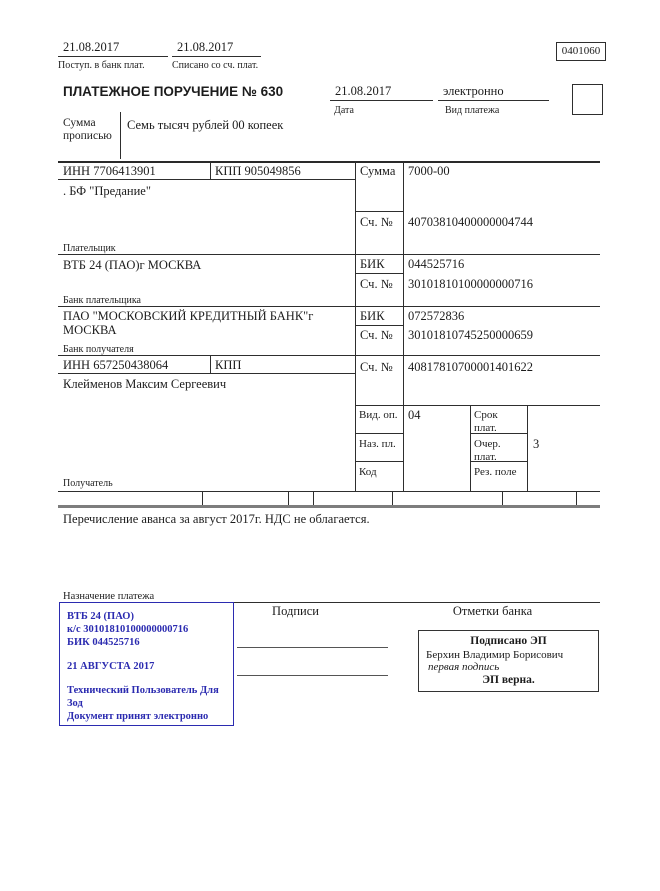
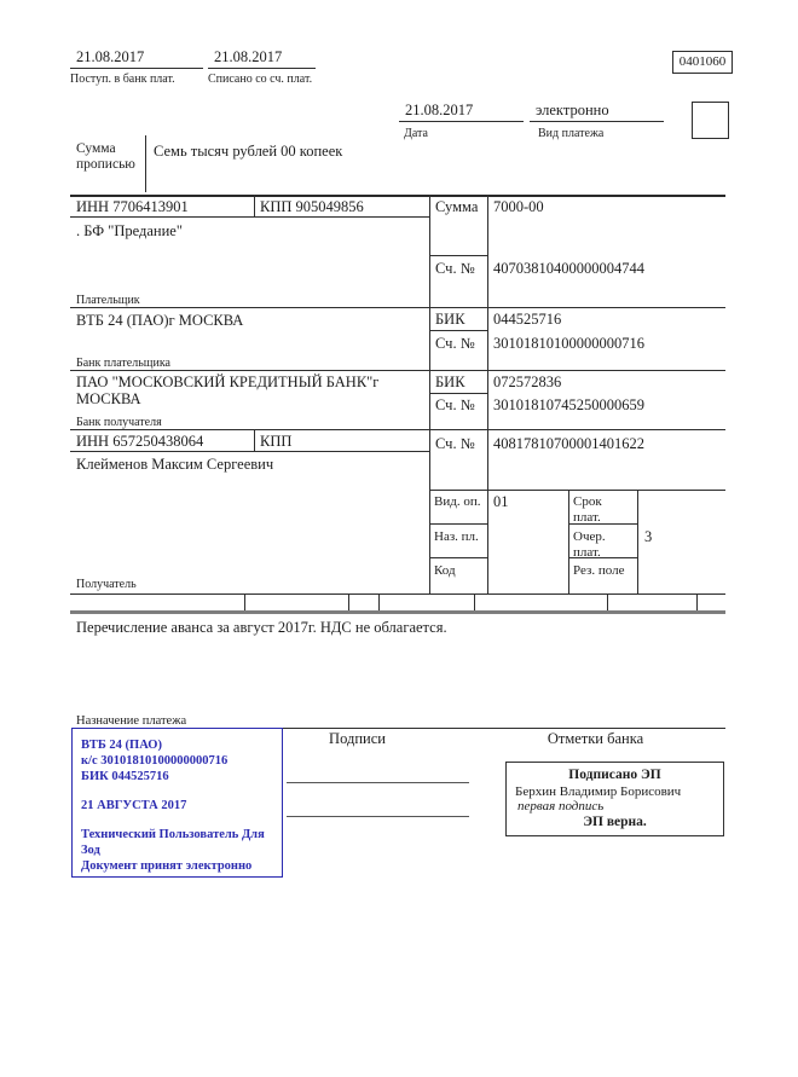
  21.08.2017
  Поступ. в банк плат.
  21.08.2017
  Списано со сч. плат.
  0401060
- ПЛАТЕЖНОЕ ПОРУЧЕНИЕ № 630
  21.08.2017
  Дата
  электронно
  Вид платежа
  Сумма прописью
  Семь тысяч рублей 00 копеек
  ИНН 7706413901
  КПП 905049856
  Сумма
  7000-00
  . БФ "Предание"
  Сч. №
  40703810400000004744
  Плательщик
  ВТБ 24 (ПАО)г МОСКВА
  БИК
  044525716
  Сч. №
  30101810100000000716
  Банк плательщика
  ПАО "МОСКОВСКИЙ КРЕДИТНЫЙ БАНК"г МОСКВА
  БИК
  072572836
  Сч. №
  30101810745250000659
  Банк получателя
  ИНН 657250438064
  КПП
  Сч. №
  40817810700001401622
  Клейменов Максим Сергеевич
  Получатель
  Вид. оп.
- 04
+ 01
  Срок плат.
  Наз. пл.
  Очер. плат.
  3
  Код
  Рез. поле
  Перечисление аванса за август 2017г. НДС не облагается.
  Назначение платежа
  ВТБ 24 (ПАО)
  к/с 30101810100000000716
  БИК 044525716
  21 АВГУСТА 2017
  Технический Пользователь Для
  Зод
  Документ принят электронно
  Подписи
  Отметки банка
  Подписано ЭП
  Берхин Владимир Борисович
  первая подпись
  ЭП верна.
